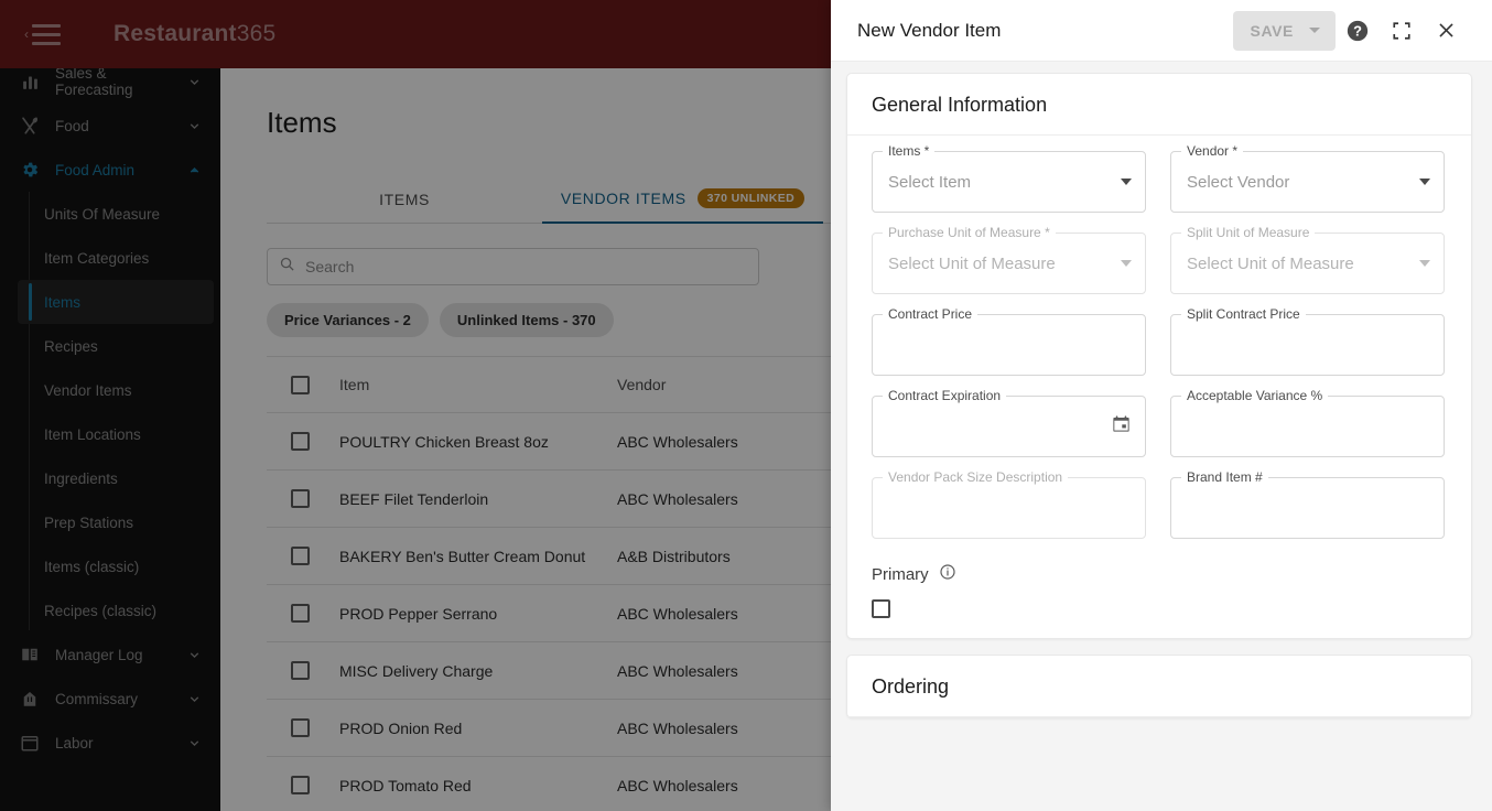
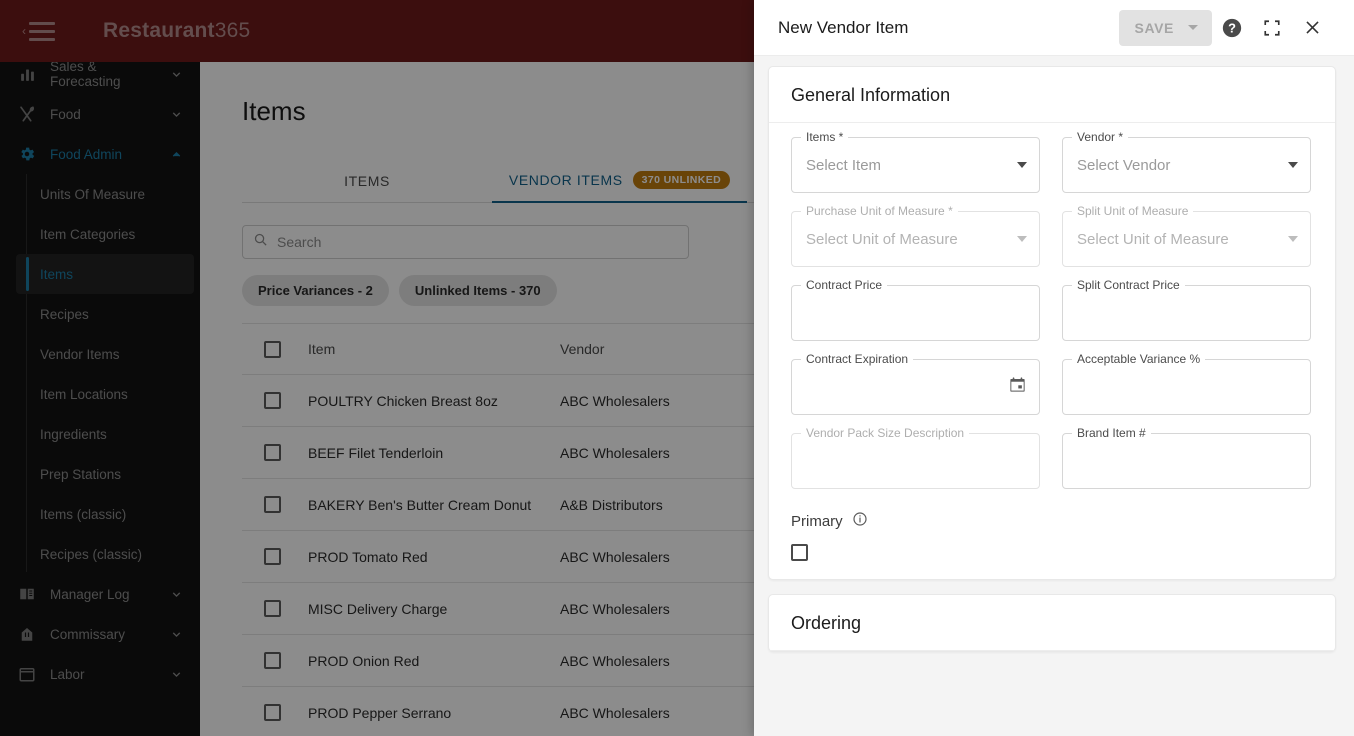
  Sales & Forecasting
  Food
  Food Admin
  Units Of Measure
  Item Categories
  Items
  Recipes
  Vendor Items
  Item Locations
  Ingredients
  Prep Stations
  Items (classic)
  Recipes (classic)
  Manager Log
  Commissary
  Labor
  Items
  ITEMS
  VENDOR ITEMS
  370 UNLINKED
  Search
  Price Variances - 2
  Unlinked Items - 370
  Item
  Vendor
  POULTRY Chicken Breast 8oz
  ABC Wholesalers
  BEEF Filet Tenderloin
  ABC Wholesalers
  BAKERY Ben's Butter Cream Donut
  A&B Distributors
- PROD Pepper Serrano
+ PROD Tomato Red
  ABC Wholesalers
  MISC Delivery Charge
  ABC Wholesalers
  PROD Onion Red
  ABC Wholesalers
- PROD Tomato Red
+ PROD Pepper Serrano
  ABC Wholesalers
  ‹
  Restaurant365
  New Vendor Item
  SAVE
  ?
  General Information
  Items *
  Select Item
  Vendor *
  Select Vendor
  Purchase Unit of Measure *
  Select Unit of Measure
  Split Unit of Measure
  Select Unit of Measure
  Contract Price
  Split Contract Price
  Contract Expiration
  Acceptable Variance %
  Vendor Pack Size Description
  Brand Item #
  Primary
  Ordering
